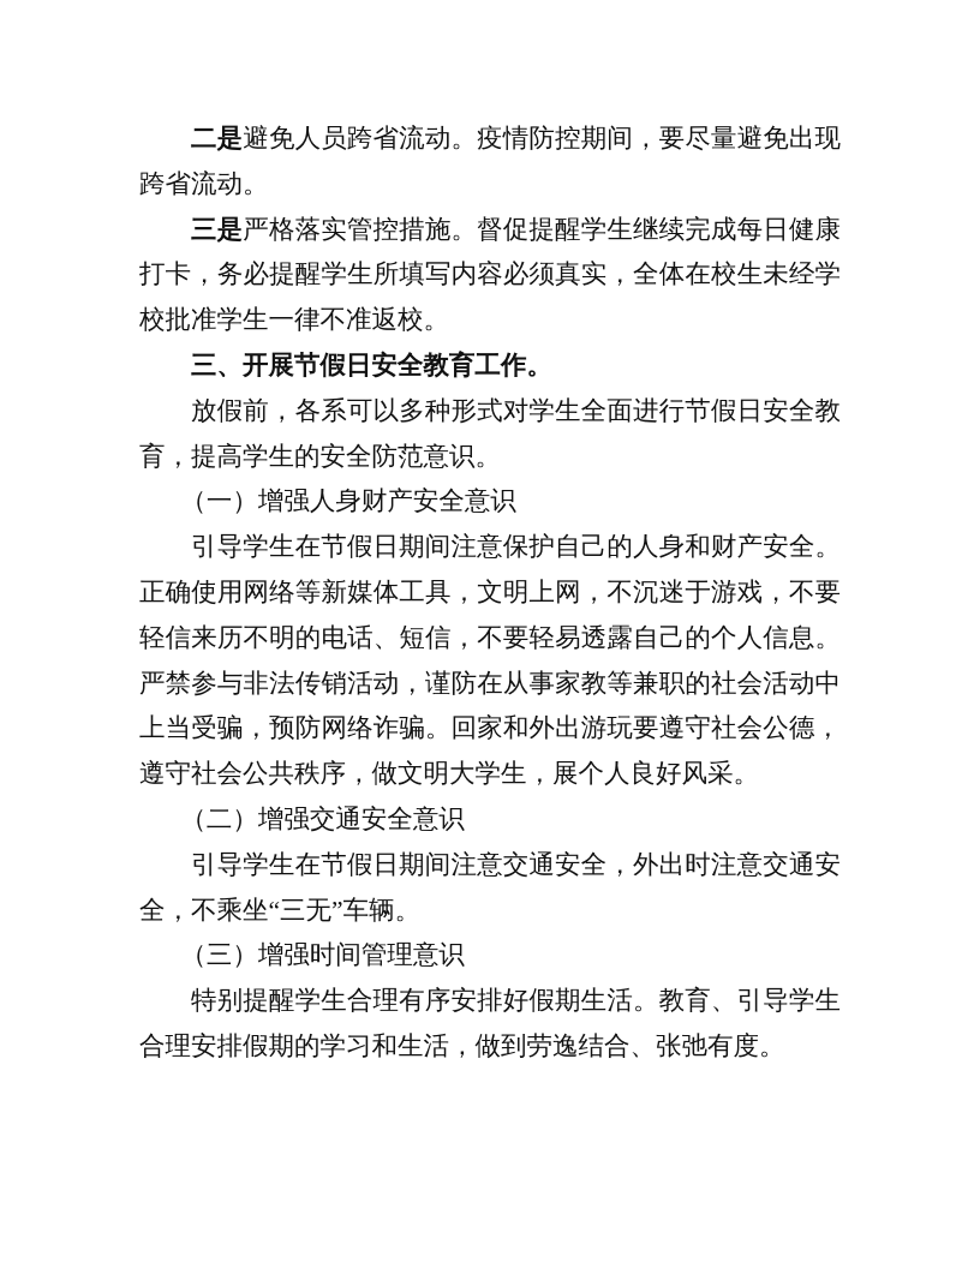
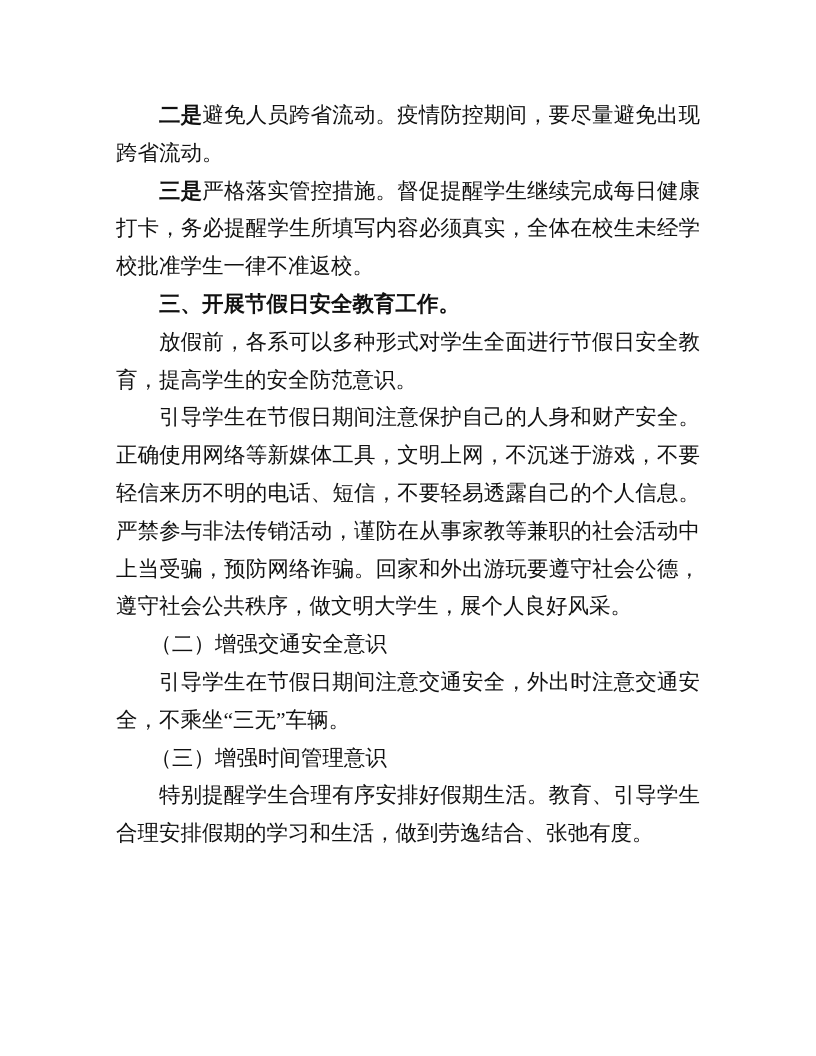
  二是避免人员跨省流动。疫情防控期间，要尽量避免出现跨省流动。
  三是严格落实管控措施。督促提醒学生继续完成每日健康打卡，务必提醒学生所填写内容必须真实，全体在校生未经学校批准学生一律不准返校。
  三、开展节假日安全教育工作。
  放假前，各系可以多种形式对学生全面进行节假日安全教育，提高学生的安全防范意识。
- （一）增强人身财产安全意识
  引导学生在节假日期间注意保护自己的人身和财产安全。正确使用网络等新媒体工具，文明上网，不沉迷于游戏，不要轻信来历不明的电话、短信，不要轻易透露自己的个人信息。严禁参与非法传销活动，谨防在从事家教等兼职的社会活动中上当受骗，预防网络诈骗。回家和外出游玩要遵守社会公德，遵守社会公共秩序，做文明大学生，展个人良好风采。
  （二）增强交通安全意识
  引导学生在节假日期间注意交通安全，外出时注意交通安全，不乘坐“三无”车辆。
  （三）增强时间管理意识
  特别提醒学生合理有序安排好假期生活。教育、引导学生合理安排假期的学习和生活，做到劳逸结合、张弛有度。
